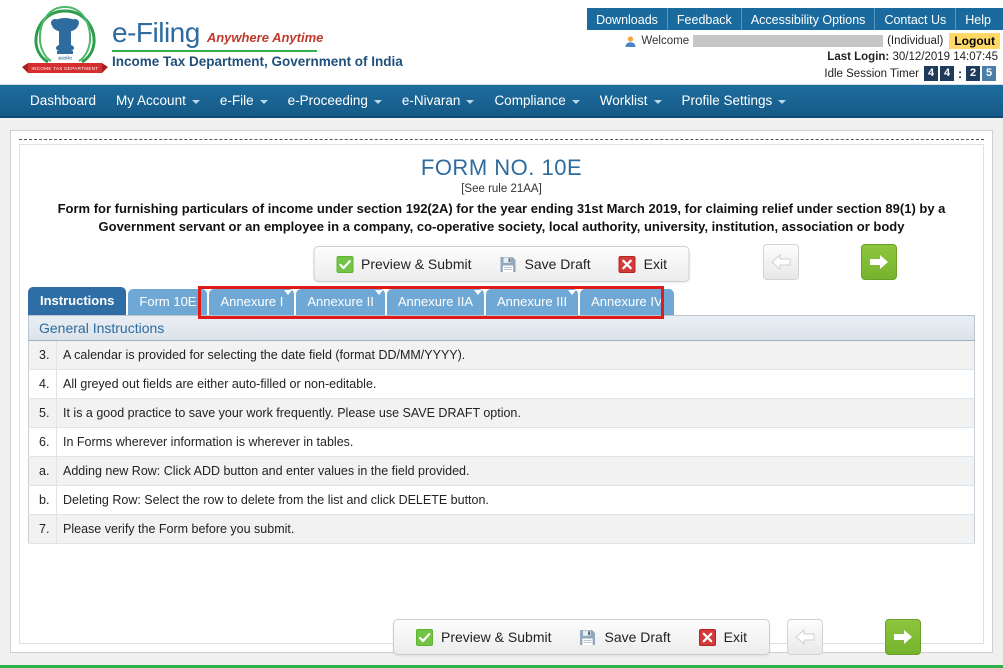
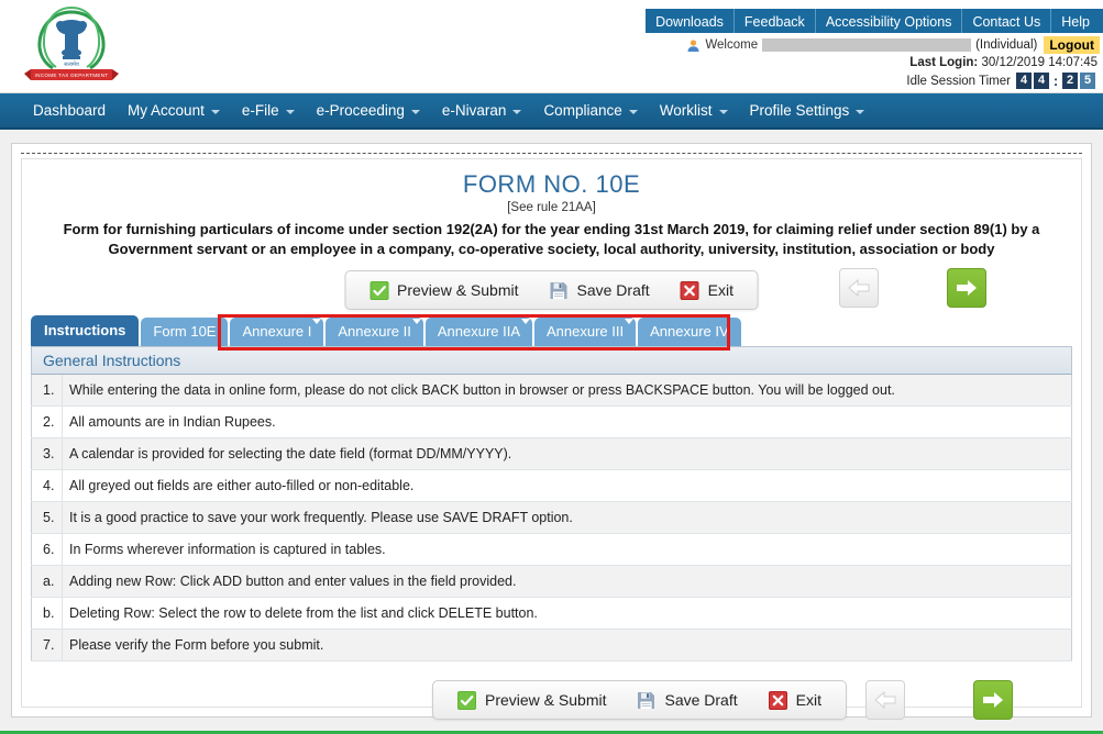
- e-Filing
- Anywhere Anytime
- Income Tax Department, Government of India
  Downloads
  Feedback
  Accessibility Options
  Contact Us
  Help
  Welcome
  (Individual)
  Logout
  Last Login: 30/12/2019 14:07:45
  Idle Session Timer
  4
  4
  :
  2
  5
  Dashboard
  My Account
  e-File
  e-Proceeding
  e-Nivaran
  Compliance
  Worklist
  Profile Settings
  FORM NO. 10E
  [See rule 21AA]
  Form for furnishing particulars of income under section 192(2A) for the year ending 31st March 2019, for claiming relief under section 89(1) by a Government servant or an employee in a company, co-operative society, local authority, university, institution, association or body
  Preview & Submit
  Save Draft
  Exit
  Instructions
  Form 10E
  Annexure I
  Annexure II
  Annexure IIA
  Annexure III
  Annexure IV
  General Instructions
+ 1.	While entering the data in online form, please do not click BACK button in browser or press BACKSPACE button. You will be logged out.
+ 2.	All amounts are in Indian Rupees.
  3.	A calendar is provided for selecting the date field (format DD/MM/YYYY).
  4.	All greyed out fields are either auto-filled or non-editable.
  5.	It is a good practice to save your work frequently. Please use SAVE DRAFT option.
- 6.	In Forms wherever information is wherever in tables.
+ 6.	In Forms wherever information is captured in tables.
  a.	Adding new Row: Click ADD button and enter values in the field provided.
  b.	Deleting Row: Select the row to delete from the list and click DELETE button.
  7.	Please verify the Form before you submit.
  Preview & Submit
  Save Draft
  Exit
